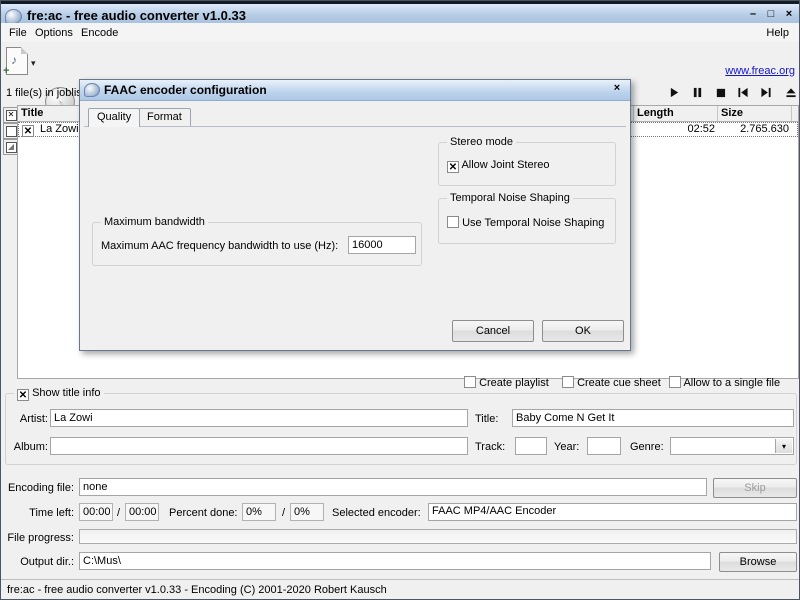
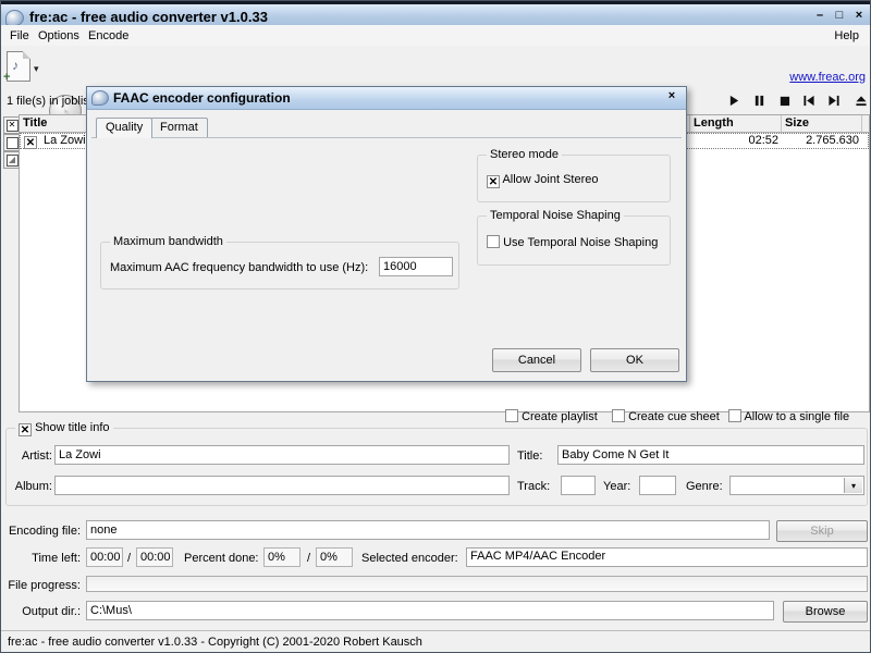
  fre:ac - free audio converter v1.0.33
  –
  □
  ×
  File
  Options
  Encode
  Help
  ♪
  +
  ▾
  ♪
  www.freac.org
  1 file(s) in jobli
  ✕
  ◢
  Title
  Length
  Size
  ✕
  La Zowi
  02:52
  2.765.630
  Create playlist
  Create cue sheet
  Allow to a single file
  ✕ Show title info
  Artist:
  La Zowi
  Title:
  Baby Come N Get It
  Album:
  Track:
  Year:
  Genre:
  ▾
  Encoding file:
  none
  Skip
  Time left:
  00:00
  /
  00:00
  Percent done:
  0%
  /
  0%
  Selected encoder:
  FAAC MP4/AAC Encoder
  File progress:
  Output dir.:
  C:\Mus\
  Browse
- fre:ac - free audio converter v1.0.33 - Encoding (C) 2001-2020 Robert Kausch
+ fre:ac - free audio converter v1.0.33 - Copyright (C) 2001-2020 Robert Kausch
  FAAC encoder configuration
  ×
  Quality
  Format
  Stereo mode
  ✕ Allow Joint Stereo
  Temporal Noise Shaping
  Use Temporal Noise Shaping
  Maximum bandwidth
  Maximum AAC frequency bandwidth to use (Hz):
  16000
  Cancel
  OK
